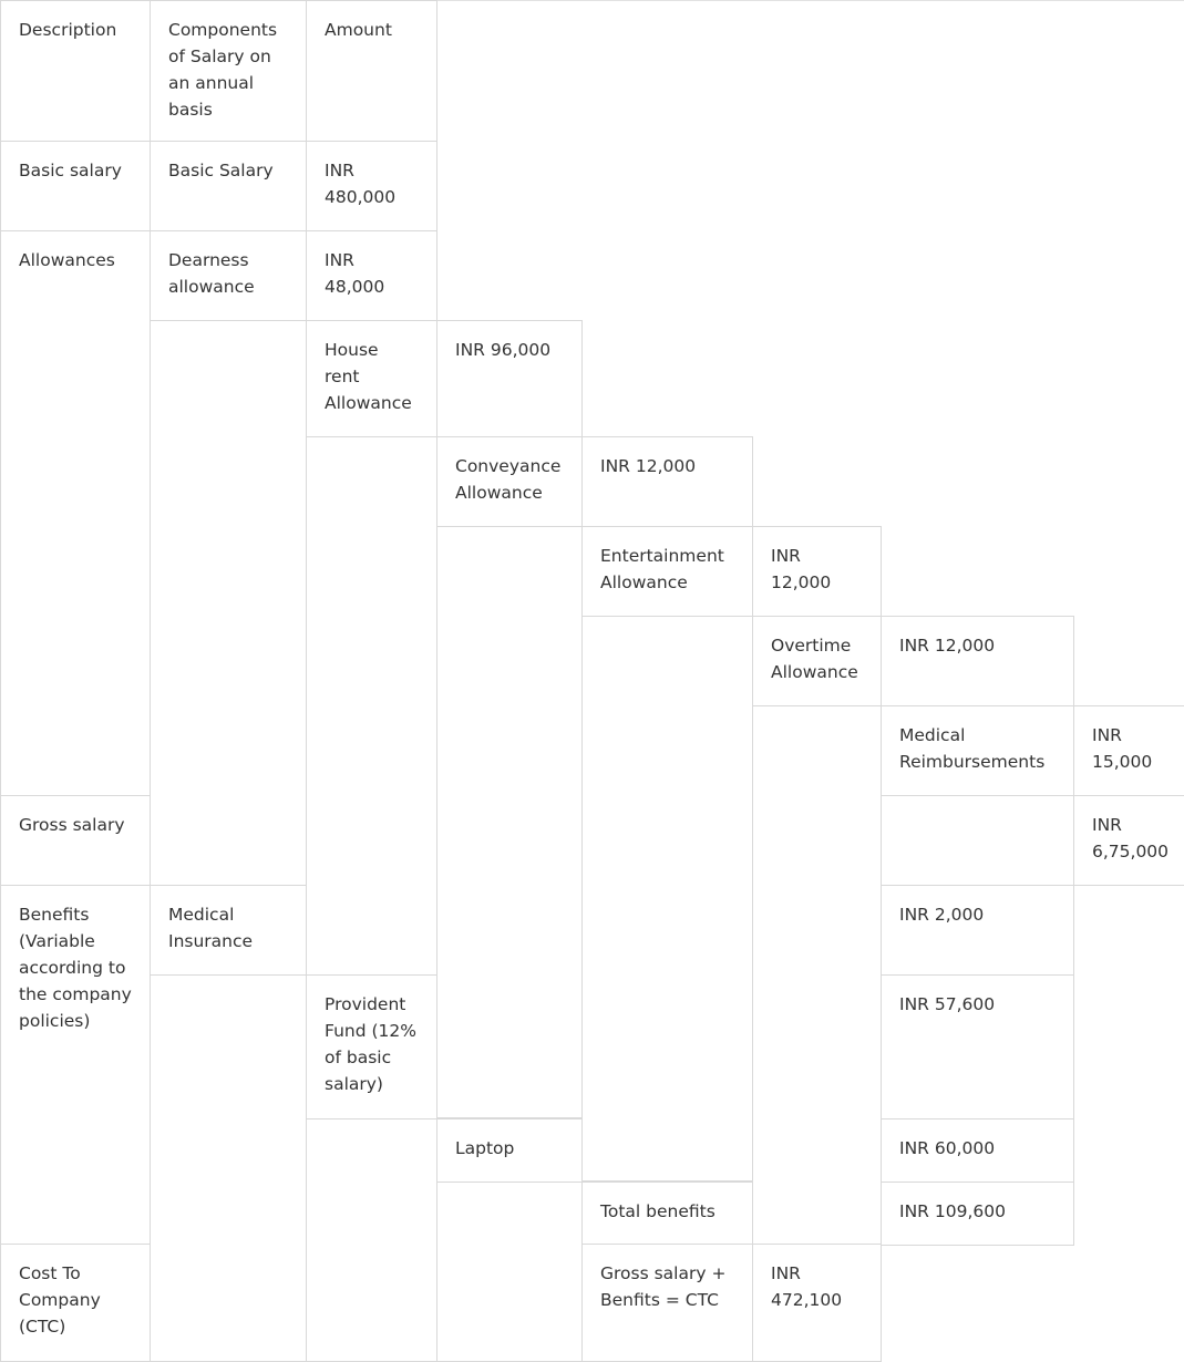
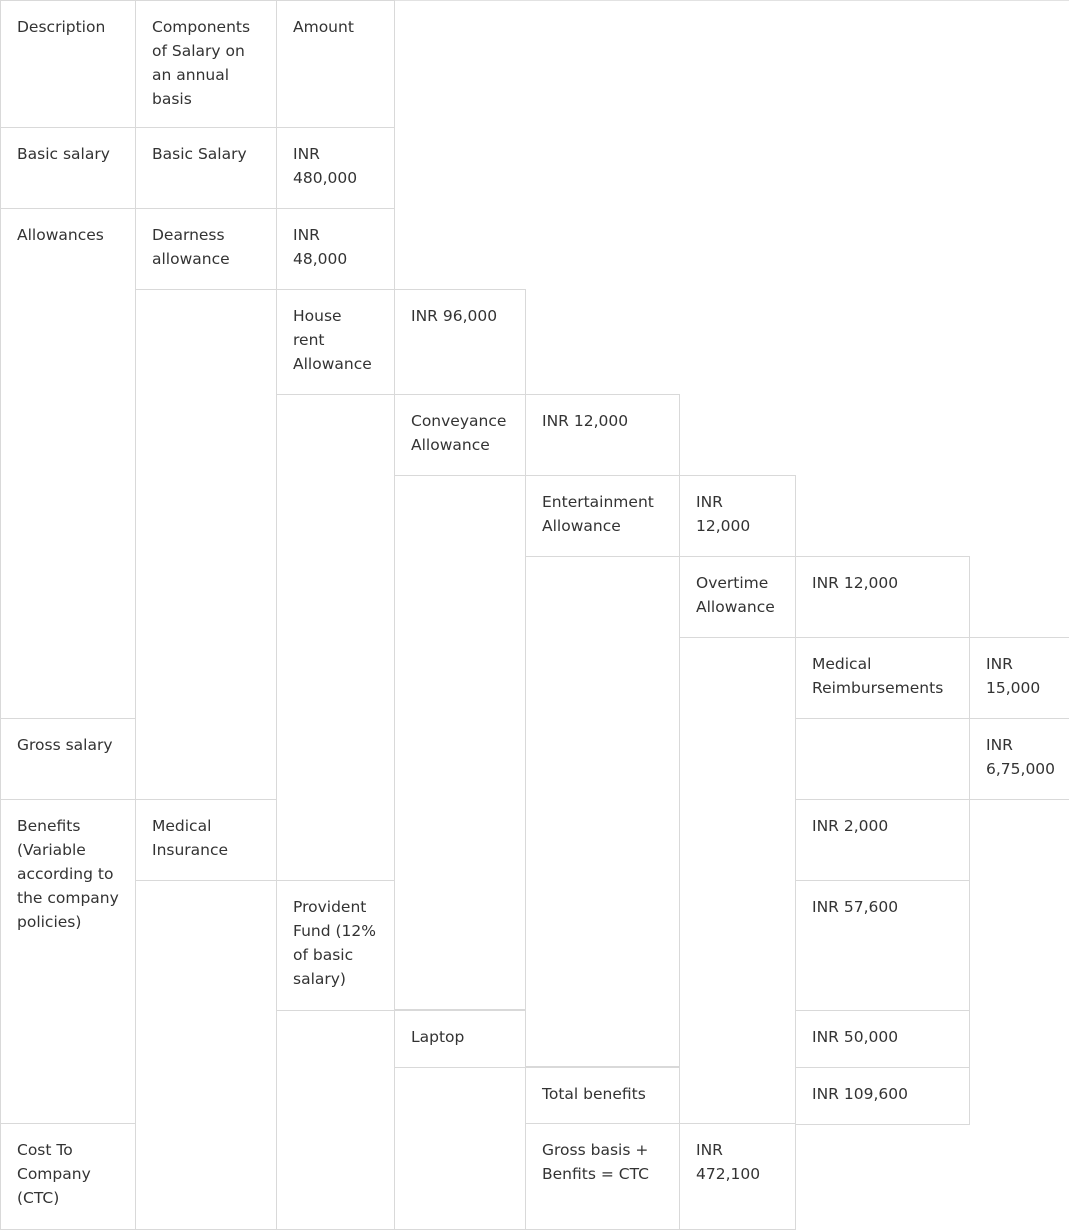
  Description
  Components of Salary on an annual basis
  Amount
  Basic salary
  Basic Salary
  INR 480,000
  Allowances
  Dearness allowance
  INR 48,000
  House rent Allowance
  INR 96,000
  Conveyance Allowance
  INR 12,000
  Entertainment Allowance
  INR 12,000
  Overtime Allowance
  INR 12,000
  Medical Reimbursements
  INR 15,000
  Gross salary
  INR 6,75,000
  Benefits (Variable according to the company policies)
  Medical Insurance
  INR 2,000
  Provident Fund (12% of basic salary)
  INR 57,600
  Laptop
- INR 60,000
+ INR 50,000
  Total benefits
  INR 109,600
  Cost To Company (CTC)
- Gross salary + Benfits = CTC
+ Gross basis + Benfits = CTC
  INR 472,100
